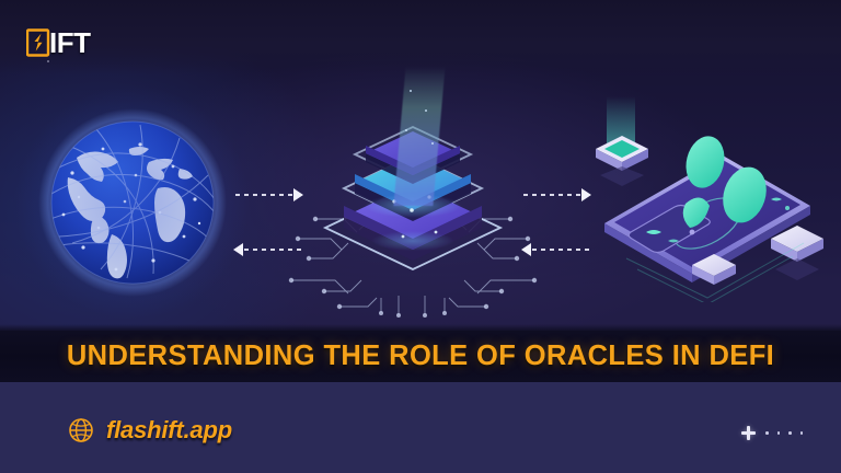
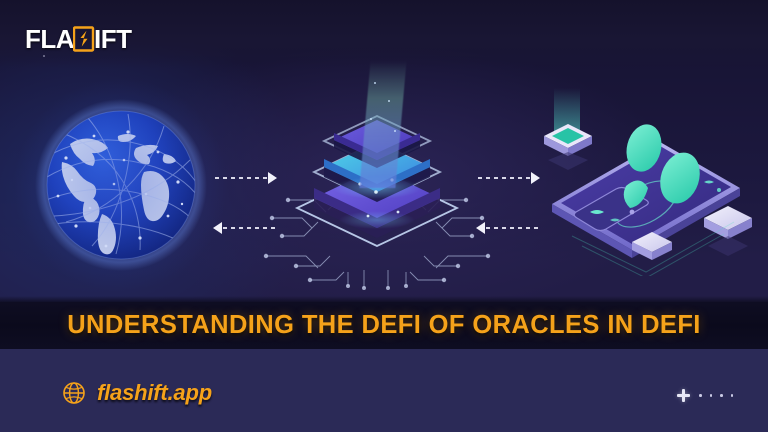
+ FLA
  IFT
- UNDERSTANDING THE ROLE OF ORACLES IN DEFI
+ UNDERSTANDING THE DEFI OF ORACLES IN DEFI
  flashift.app
